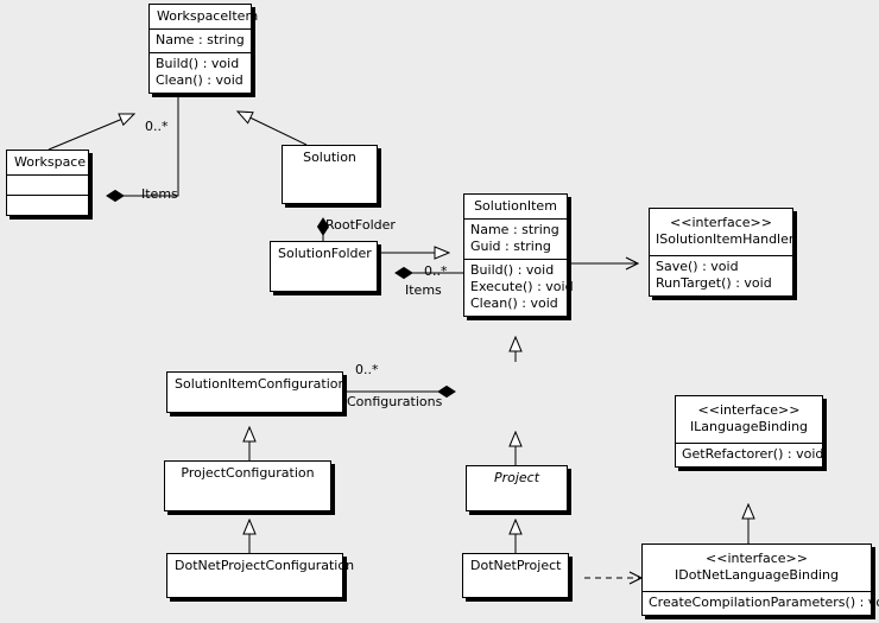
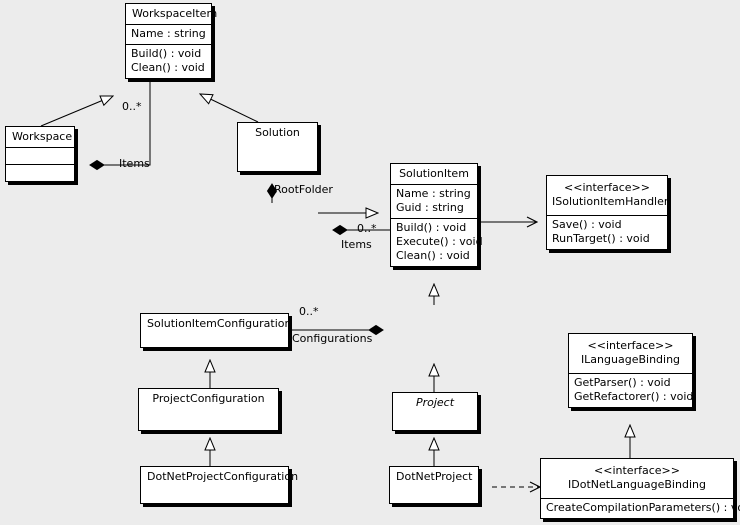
  WorkspaceItem
  Name : string
  Build() : void
  Clean() : void
  Workspace
  Solution
- SolutionFolder
  SolutionItem
  Name : string
  Guid : string
  Build() : void
  Execute() : void
  Clean() : void
  <<interface>>
  ISolutionItemHandler
  Save() : void
  RunTarget() : void
  SolutionItemConfiguration
  ProjectConfiguration
  Project
  <<interface>>
  ILanguageBinding
+ GetParser() : void
  GetRefactorer() : void
  DotNetProjectConfiguration
  DotNetProject
  <<interface>>
  IDotNetLanguageBinding
  CreateCompilationParameters() : v
  0..*
  Items
  RootFolder
  0..*
  Items
  0..*
  Configurations
